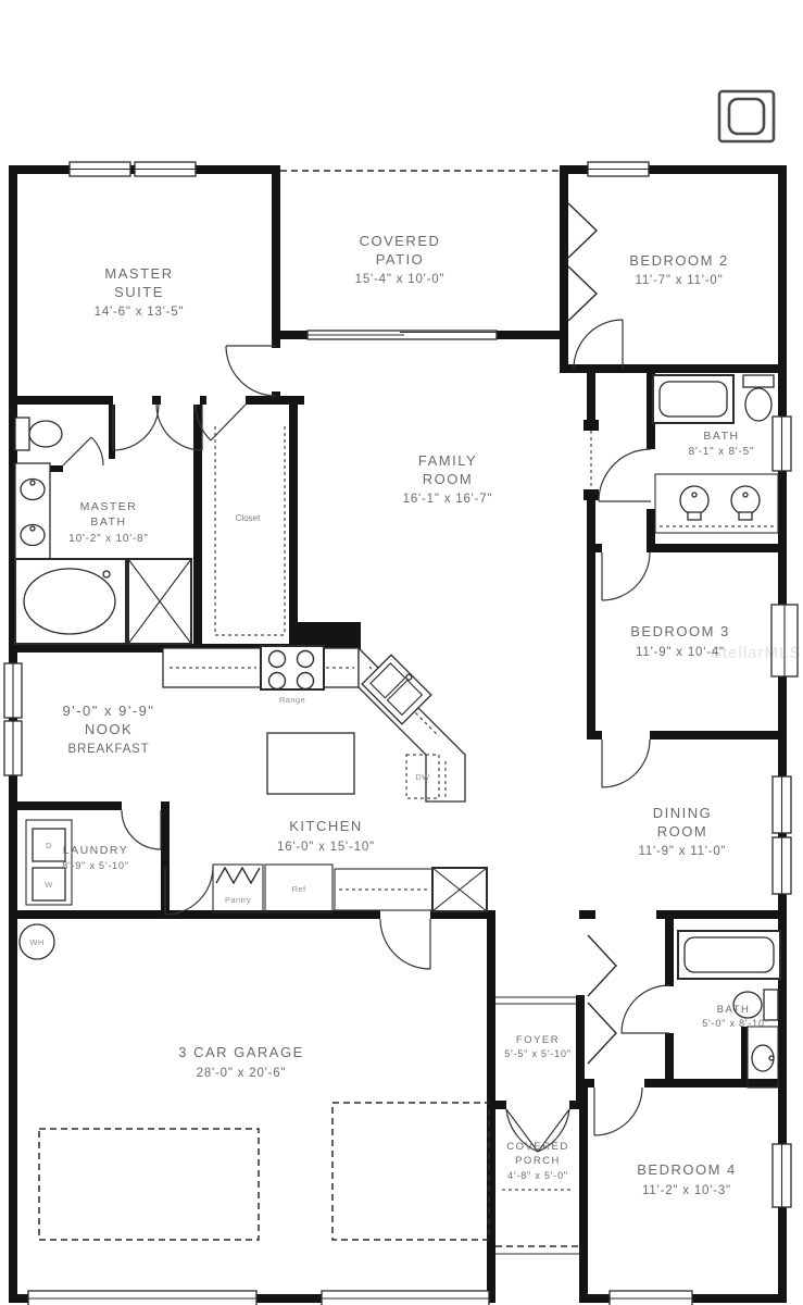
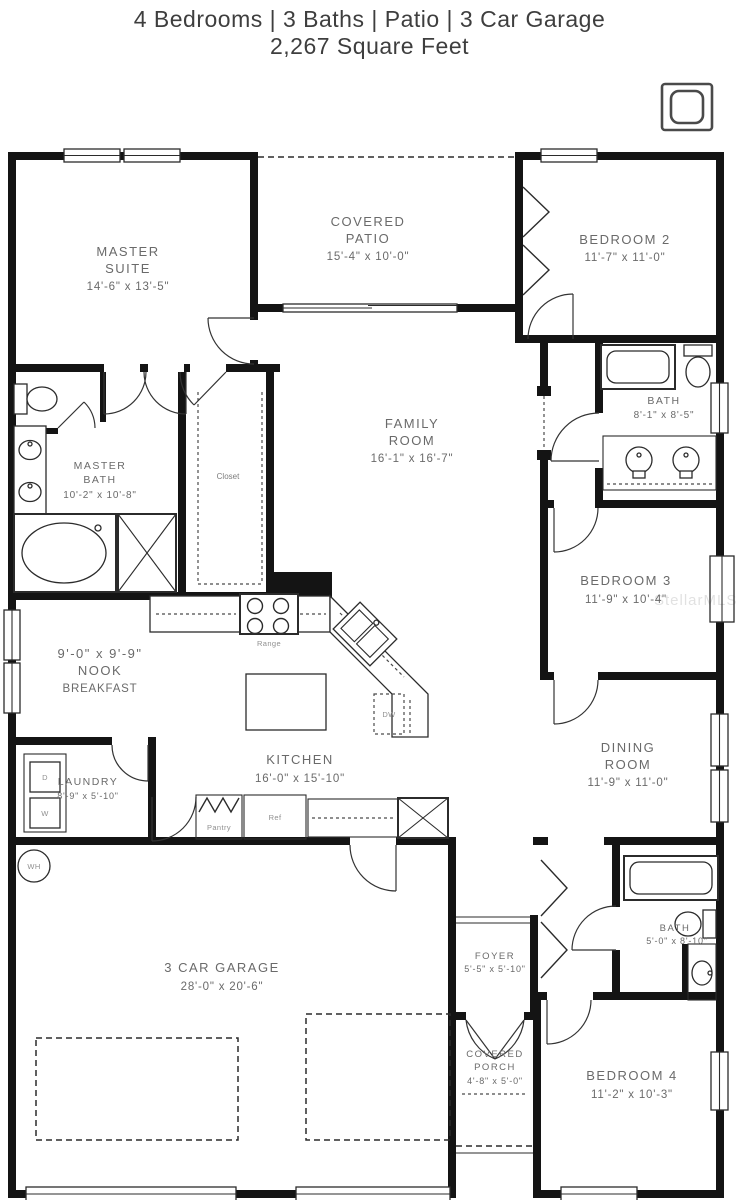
+ 4 Bedrooms | 3 Baths | Patio | 3 Car Garage
+ 2,267 Square Feet
  MASTER
  SUITE
  14'-6" x 13'-5"
  COVERED
  PATIO
  15'-4" x 10'-0"
  BEDROOM 2
  11'-7" x 11'-0"
  FAMILY
  ROOM
  16'-1" x 16'-7"
  MASTER
  BATH
  10'-2" x 10'-8"
  BATH
  8'-1" x 8'-5"
  BEDROOM 3
  11'-9" x 10'-4"
  9'-0" x 9'-9"
  NOOK
  BREAKFAST
  KITCHEN
  16'-0" x 15'-10"
  DINING
  ROOM
  11'-9" x 11'-0"
  LAUNDRY
  8'-9" x 5'-10"
  3 CAR GARAGE
  28'-0" x 20'-6"
  FOYER
  5'-5" x 5'-10"
  BATH
  5'-0" x 8'-10"
  COVERED
  PORCH
  4'-8" x 5'-0"
  BEDROOM 4
  11'-2" x 10'-3"
  Closet
  Range
  DW
  Ref
  Pantry
  D
  W
  WH
  StellarMLS
